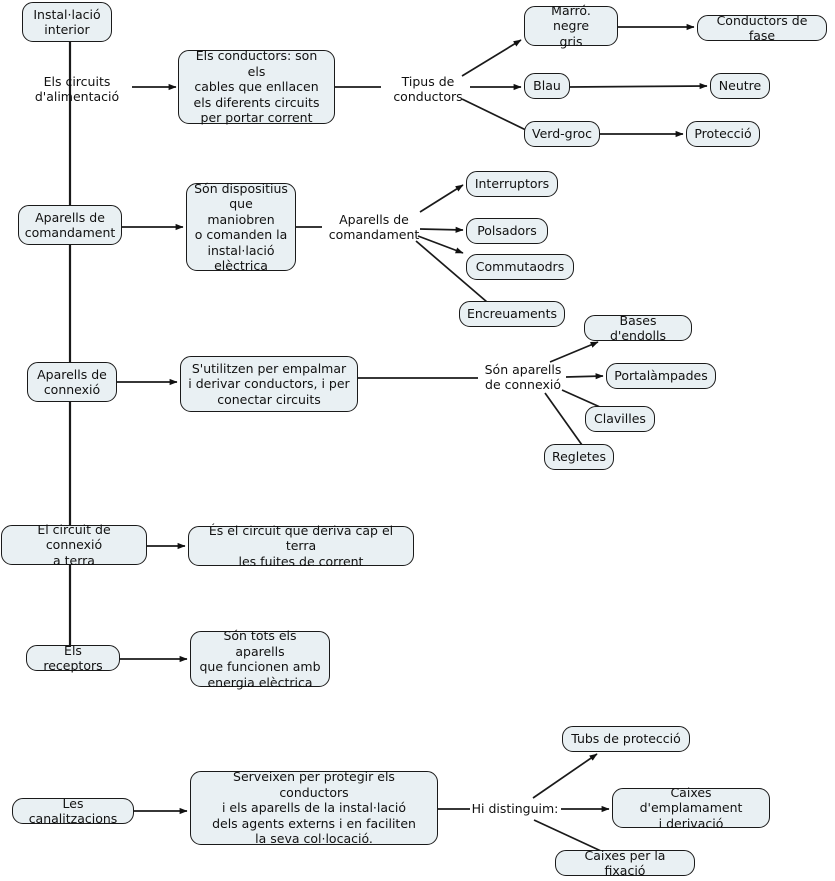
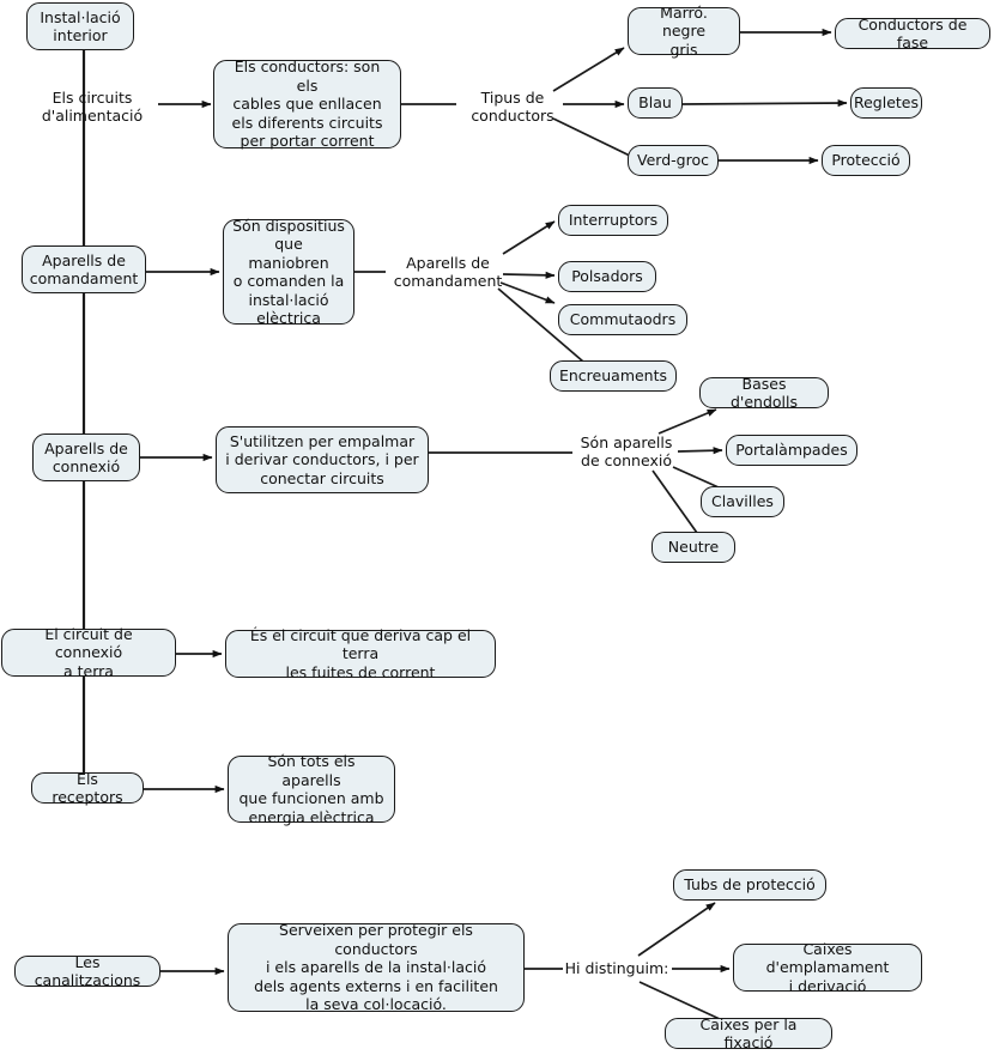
  Instal·lació
  interior
  Els conductors: son els
  cables que enllacen
  els diferents circuits
  per portar corrent
  Marró. negre
  gris
  Conductors de fase
  Blau
- Neutre
+ Regletes
  Verd-groc
  Protecció
  Aparells de
  comandament
  Són dispositius
  que maniobren
  o comanden la
  instal·lació
  elèctrica
  Interruptors
  Polsadors
  Commutaodrs
  Encreuaments
  Aparells de
  connexió
  S'utilitzen per empalmar
  i derivar conductors, i per
  conectar circuits
  Bases d'endolls
  Portalàmpades
  Clavilles
- Regletes
+ Neutre
  El circuit de connexió
  a terra
  És el circuit que deriva cap el terra
  les fuites de corrent
  Els receptors
  Són tots els aparells
  que funcionen amb
  energia elèctrica
  Les canalitzacions
  Serveixen per protegir els conductors
  i els aparells de la instal·lació
  dels agents externs i en faciliten
  la seva col·locació.
  Tubs de protecció
  Caixes d'emplamament
  i derivació
  Caixes per la fixació
  Els circuits
  d'alimentació
  Tipus de
  conductors
  Aparells de
  comandament
  Són aparells
  de connexió
  Hi distinguim:
